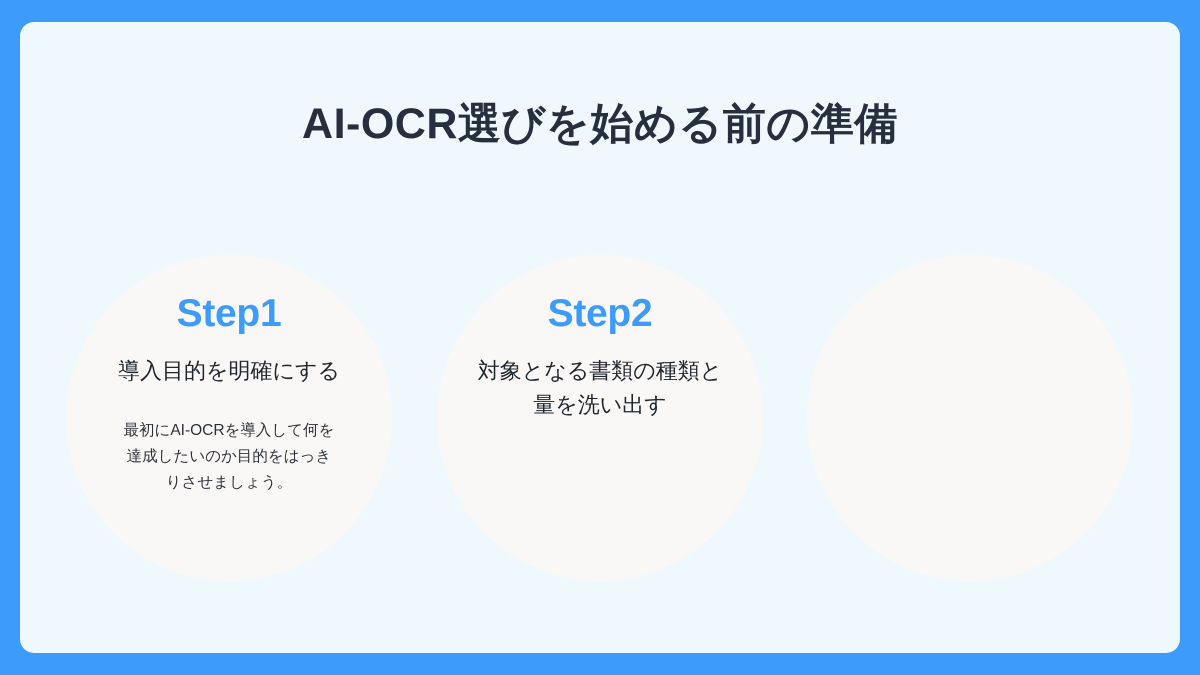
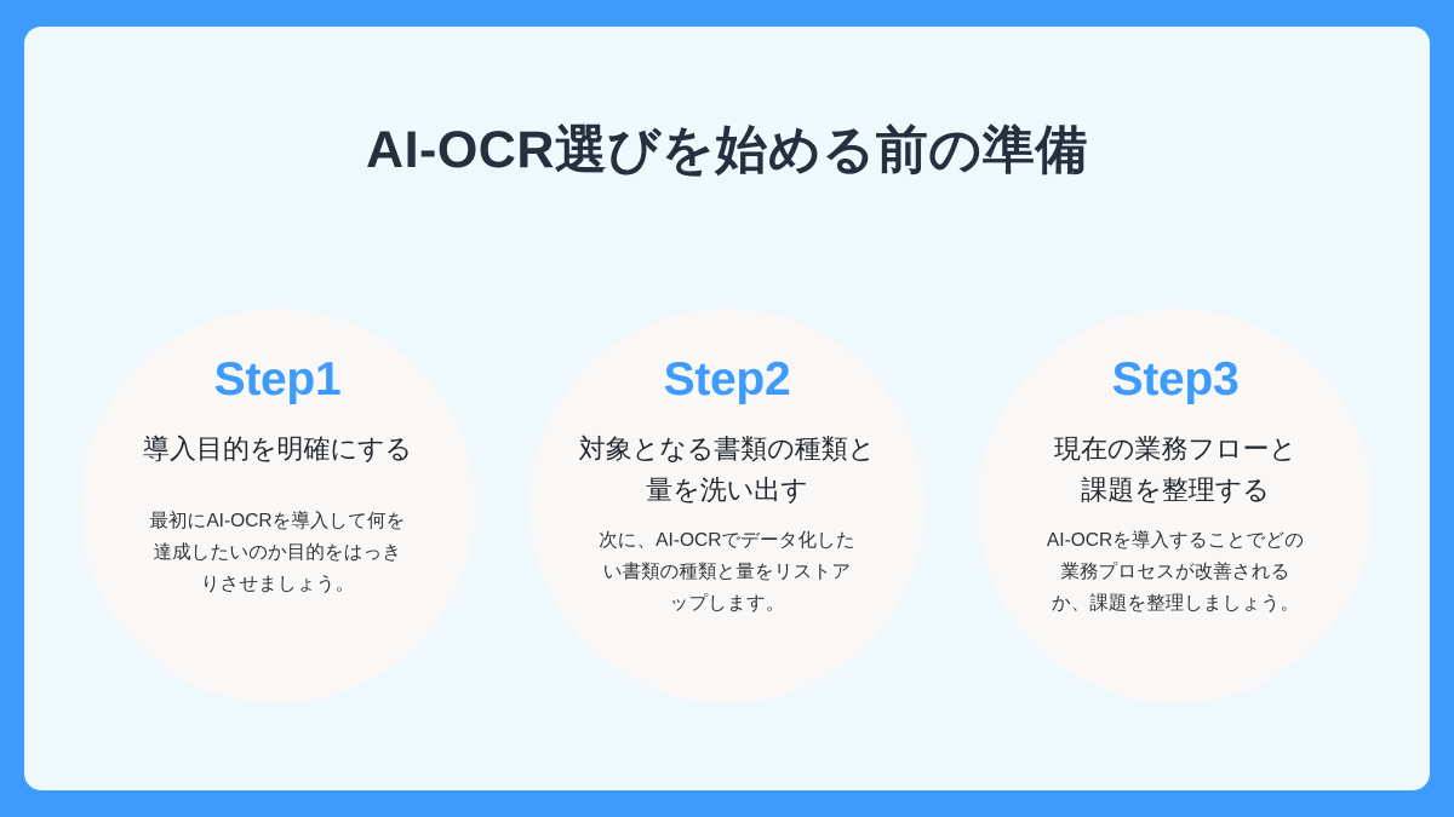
  AI-OCR選びを始める前の準備
  Step1
  導入目的を明確にする
  最初にAI-OCRを導入して何を
  達成したいのか目的をはっき
  りさせましょう。
  Step2
  対象となる書類の種類と
  量を洗い出す
+ 次に、AI-OCRでデータ化した
+ い書類の種類と量をリストア
+ ップします。
+ Step3
+ 現在の業務フローと
+ 課題を整理する
+ AI-OCRを導入することでどの
+ 業務プロセスが改善される
+ か、課題を整理しましょう。
